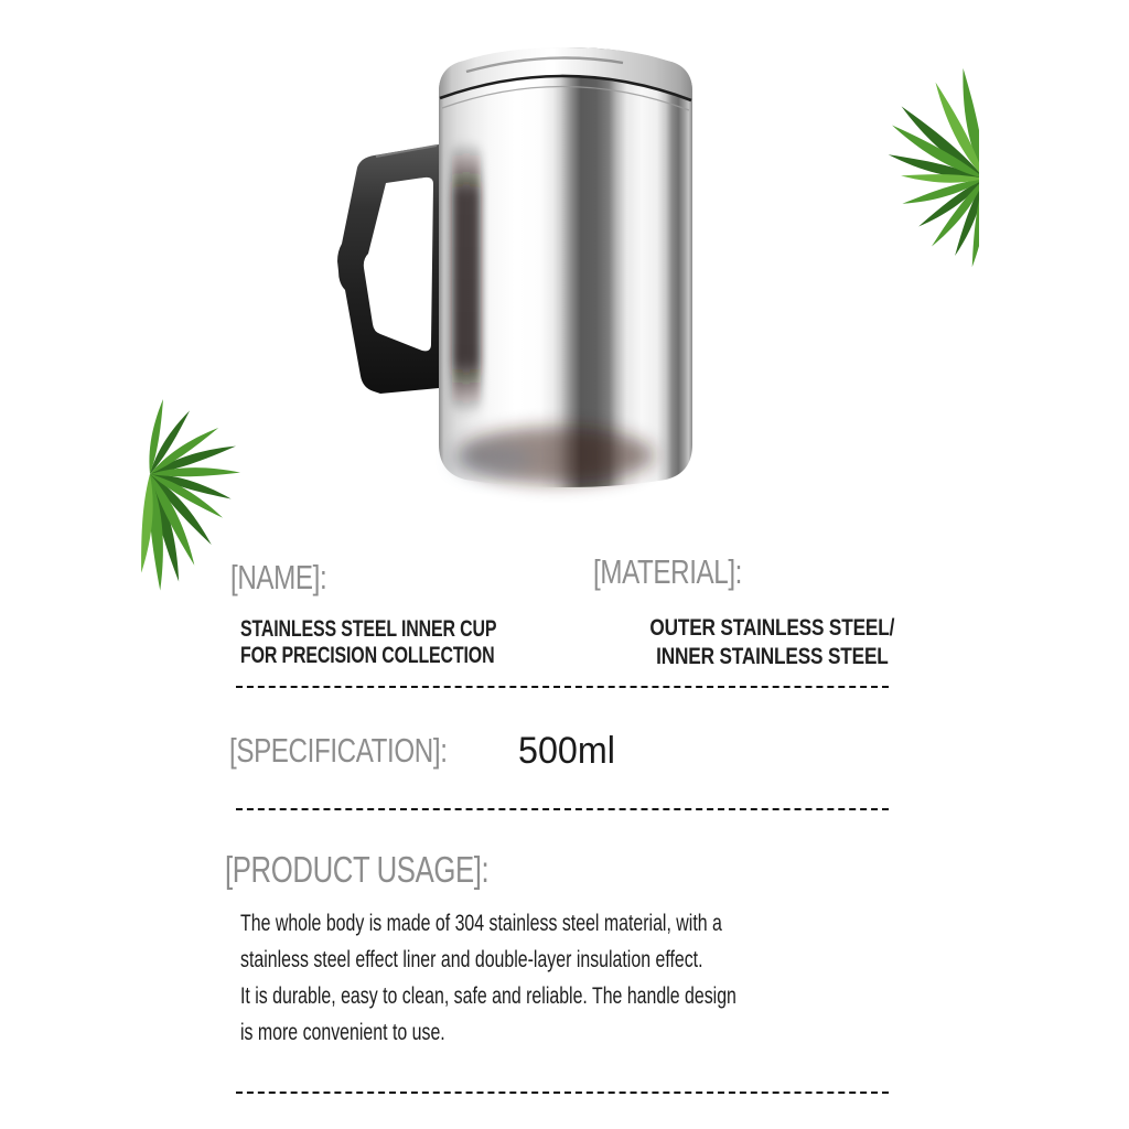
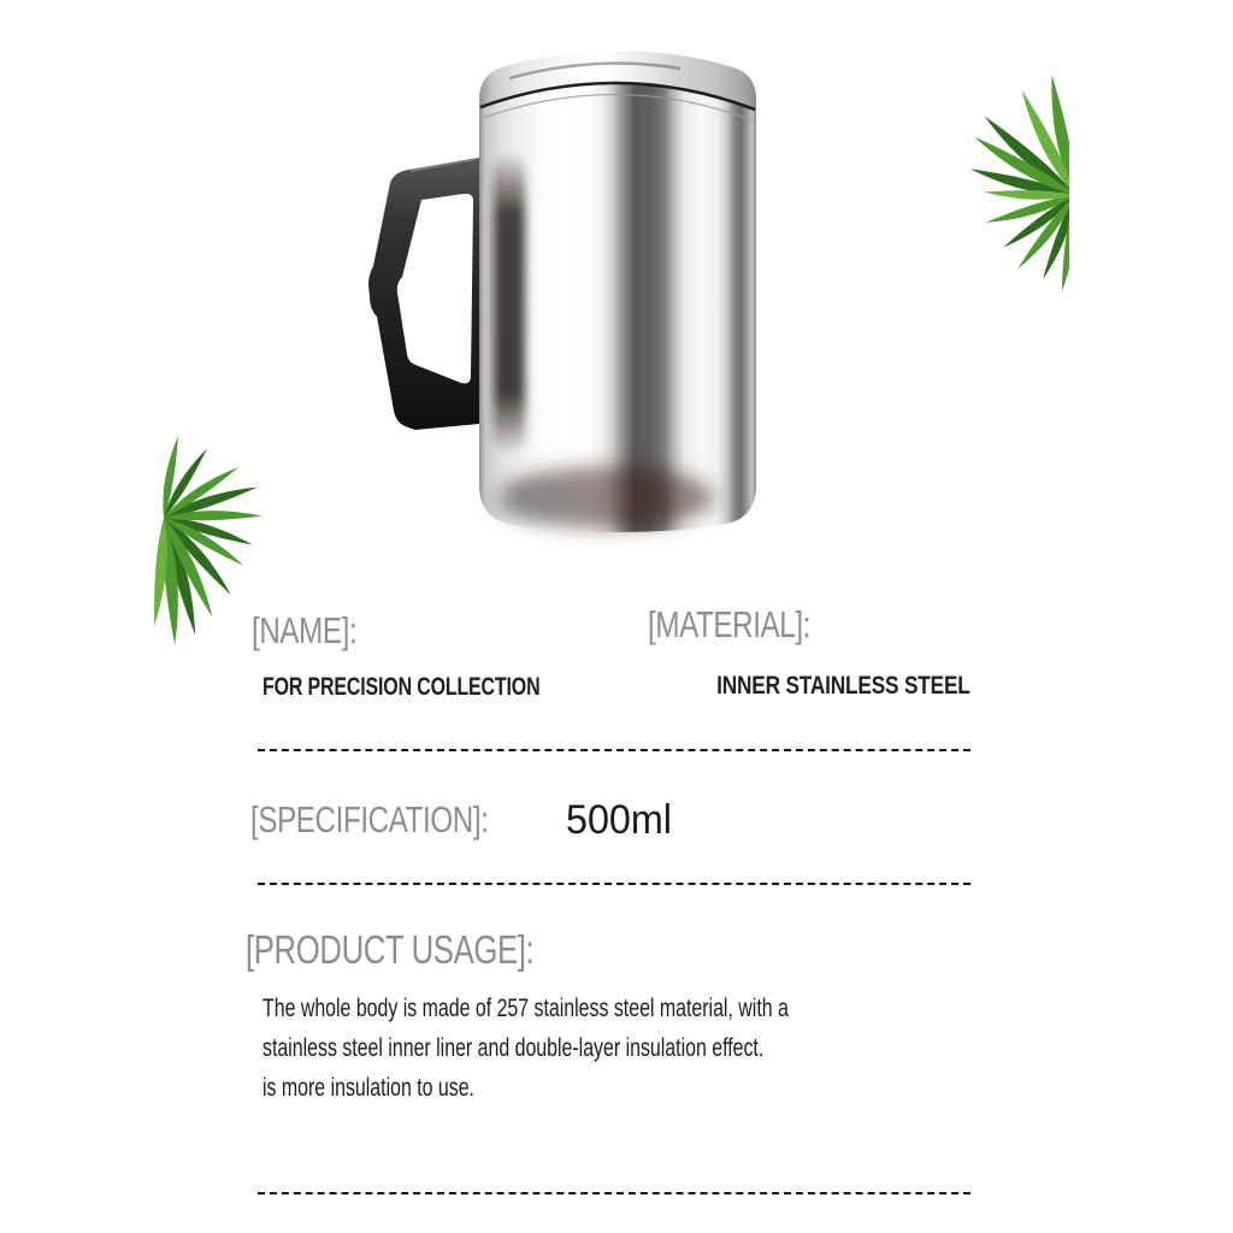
  [NAME]:
- STAINLESS STEEL INNER CUP
  FOR PRECISION COLLECTION
  [MATERIAL]:
- OUTER STAINLESS STEEL/
  INNER STAINLESS STEEL
  [SPECIFICATION]:
  500ml
  [PRODUCT USAGE]:
- The whole body is made of 304 stainless steel material, with a
+ The whole body is made of 257 stainless steel material, with a
- stainless steel effect liner and double-layer insulation effect.
+ stainless steel inner liner and double-layer insulation effect.
- It is durable, easy to clean, safe and reliable. The handle design
- is more convenient to use.
+ is more insulation to use.
